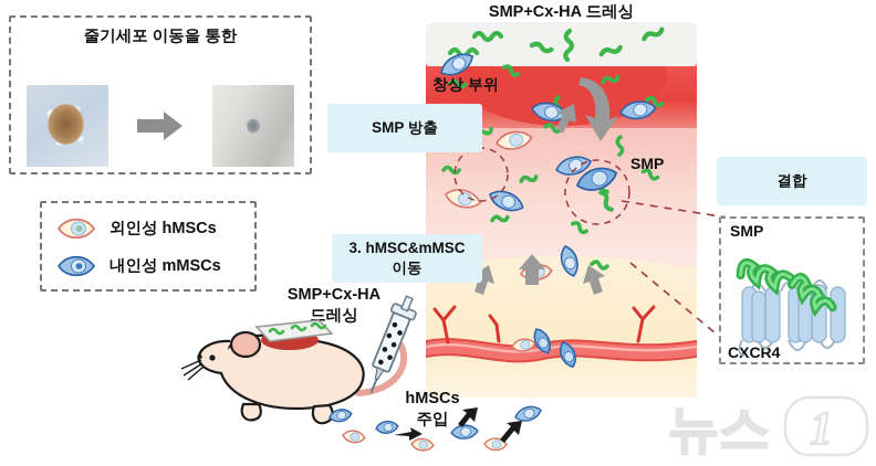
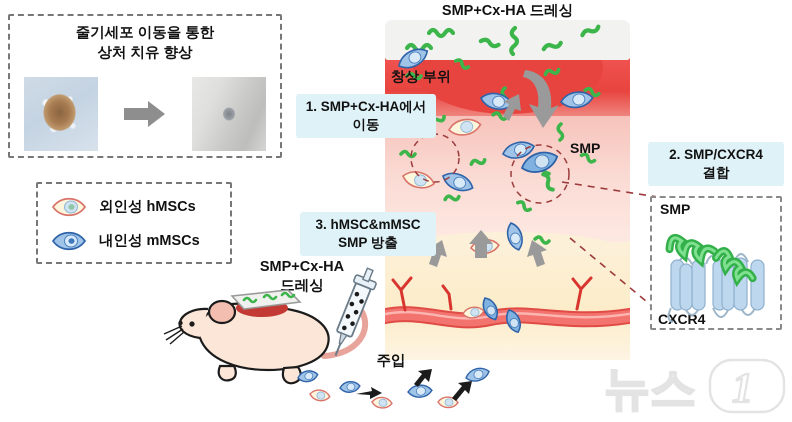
  줄기세포 이동을 통한
+ 상처 치유 향상
  외인성 hMSCs
  내인성 mMSCs
  SMP+Cx-HA 드레싱
  창상 부위
  SMP
+ 1. SMP+Cx-HA에서
- SMP 방출
+ 이동
+ 2. SMP/CXCR4
  결합
  3. hMSC&mMSC
- 이동
+ SMP 방출
  SMP
  CXCR4
  SMP+Cx-HA
  드레싱
- hMSCs
  주입
  뉴스
  1
